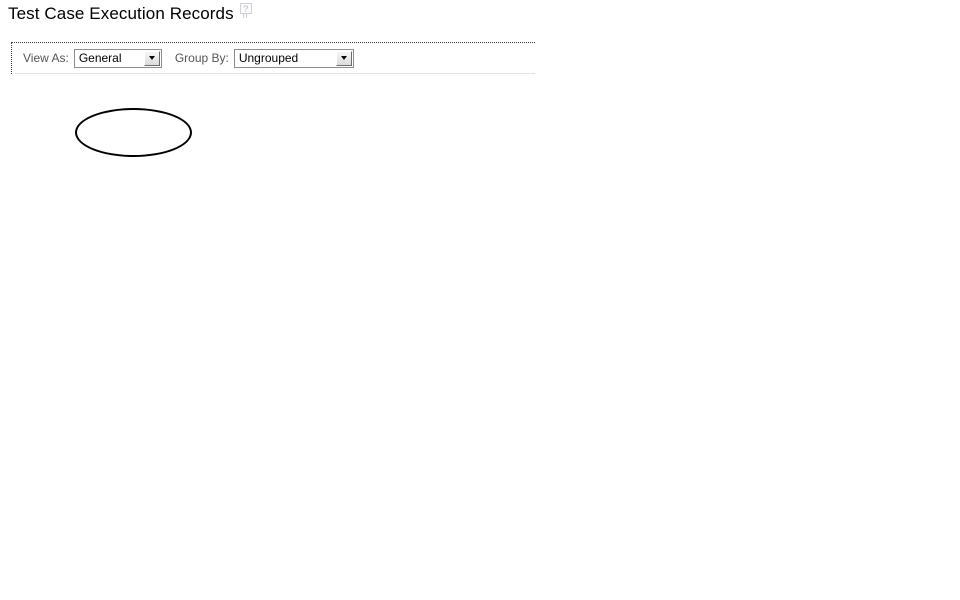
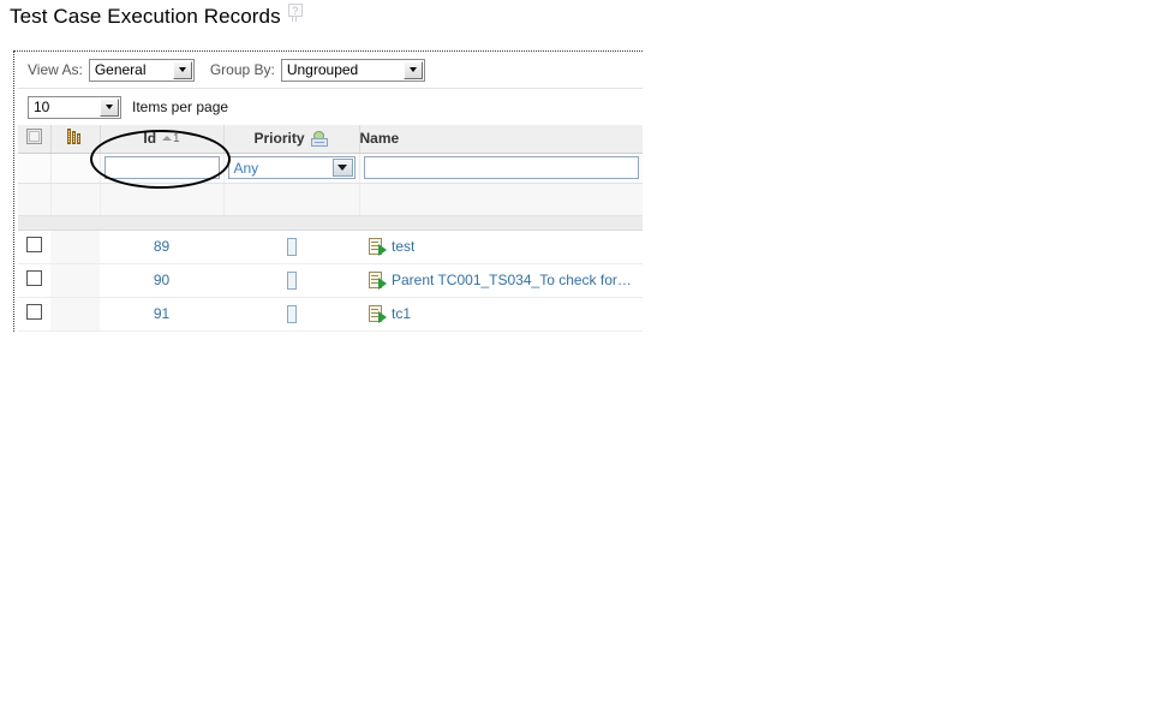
  Test Case Execution Records
  ?
  View As:
  General
  Group By:
  Ungrouped
+ 10
+ Items per page
+ 		Id 1	Priority	Name
+ 			Any
+ 		89		test
+ 		90		Parent TC001_TS034_To check for…
+ 		91		tc1
